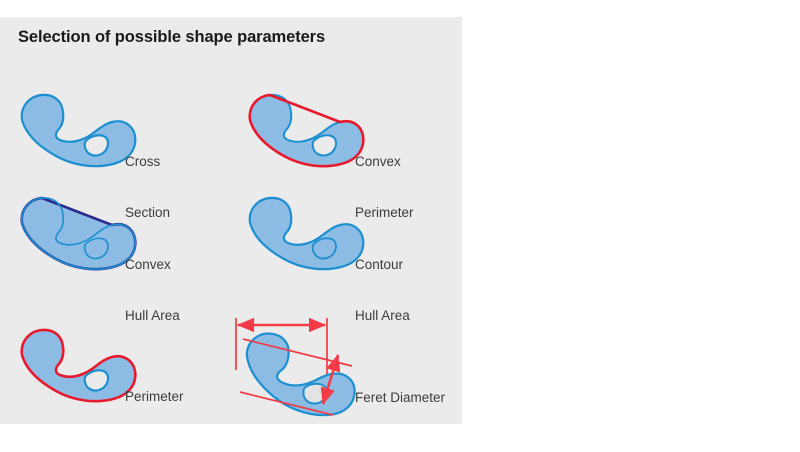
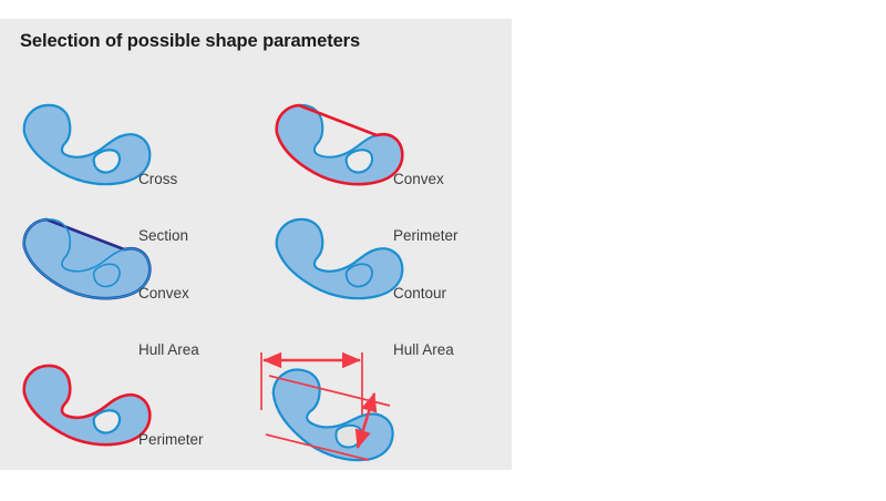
  Selection of possible shape parameters
  Cross
  Section
  Convex
  Perimeter
  Convex
  Hull Area
  Contour
  Hull Area
  Perimeter
- Feret Diameter
